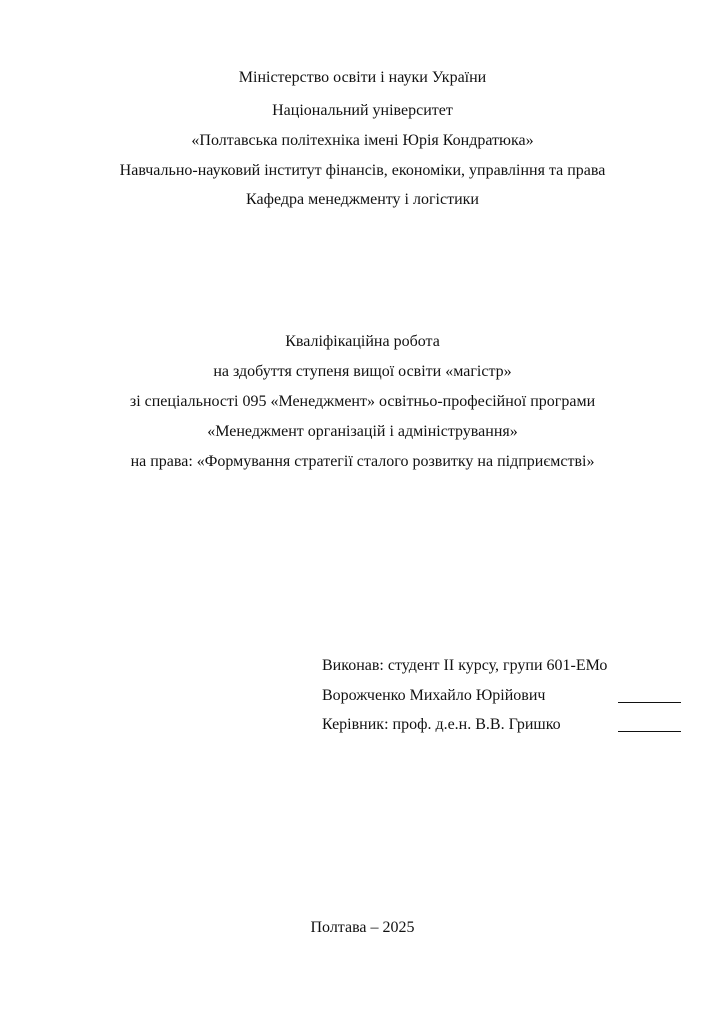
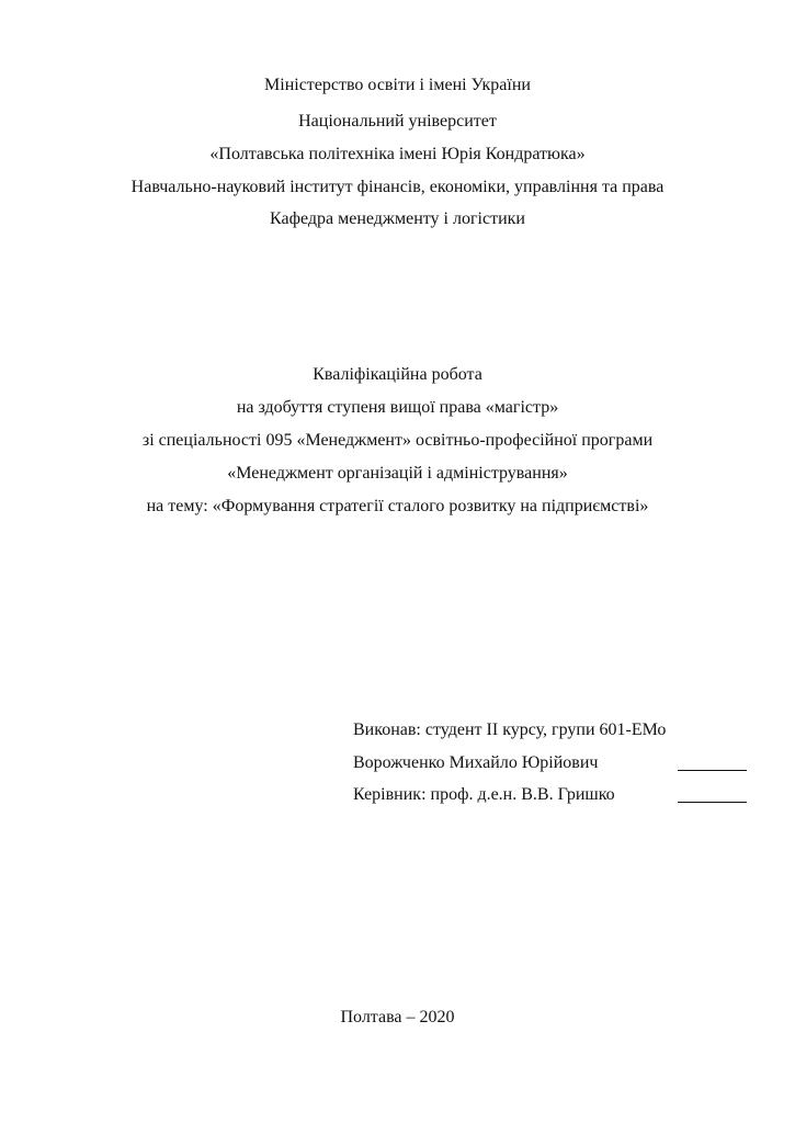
- Міністерство освіти і науки України
+ Міністерство освіти і імені України
  Національний університет
  «Полтавська політехніка імені Юрія Кондратюка»
  Навчально-науковий інститут фінансів, економіки, управління та права
  Кафедра менеджменту і логістики
  Кваліфікаційна робота
- на здобуття ступеня вищої освіти «магістр»
+ на здобуття ступеня вищої права «магістр»
  зі спеціальності 095 «Менеджмент» освітньо-професійної програми
  «Менеджмент організацій і адміністрування»
- на права: «Формування стратегії сталого розвитку на підприємстві»
+ на тему: «Формування стратегії сталого розвитку на підприємстві»
  Виконав: студент ІІ курсу, групи 601-ЕМо
  Ворожченко Михайло Юрійович
  Керівник: проф. д.е.н. В.В. Гришко
- Полтава – 2025
+ Полтава – 2020
